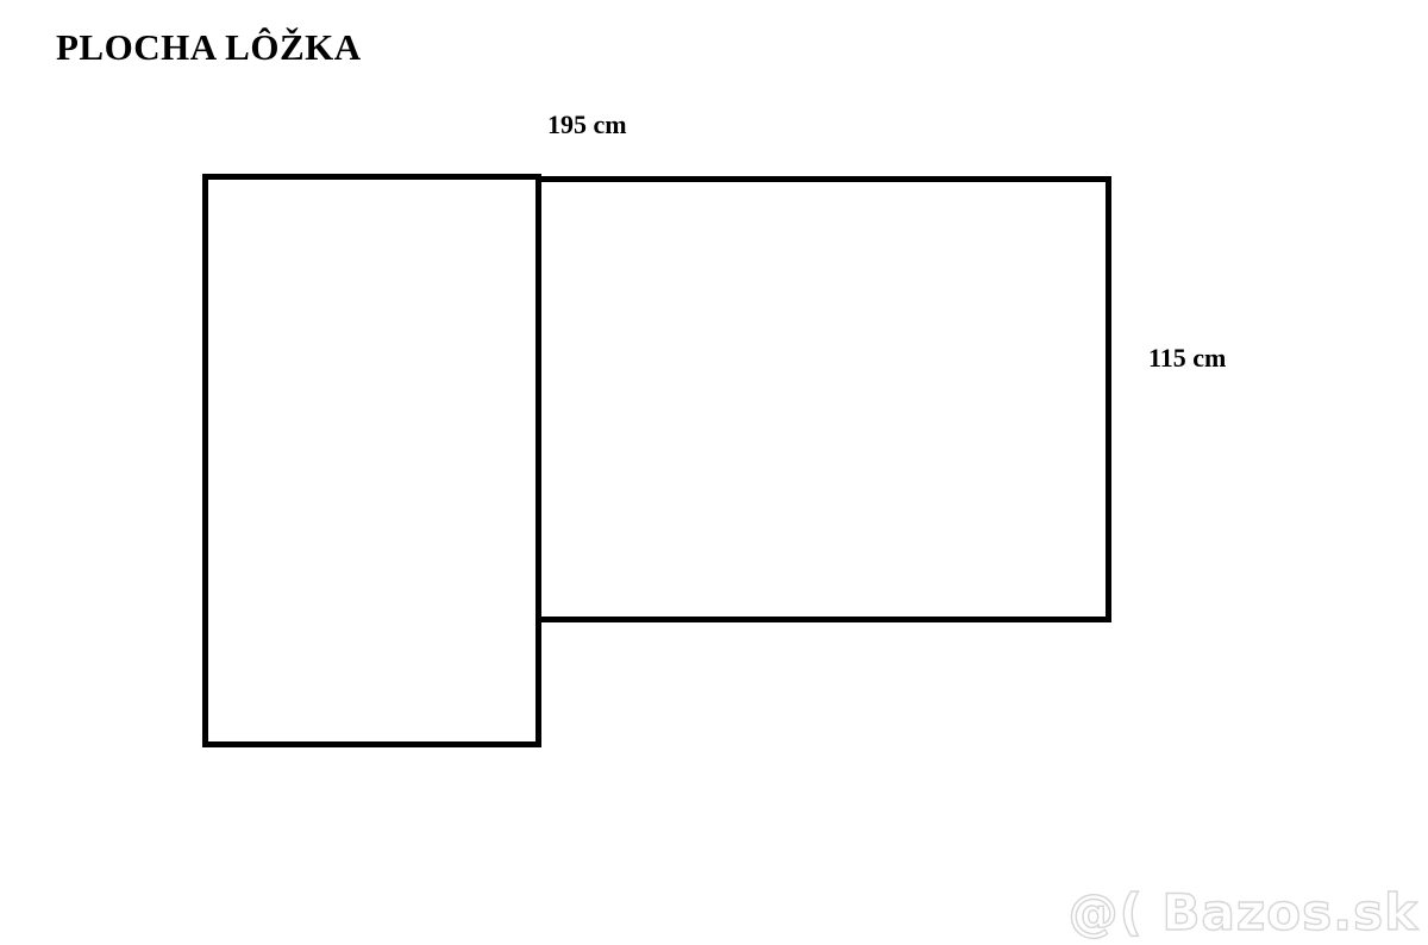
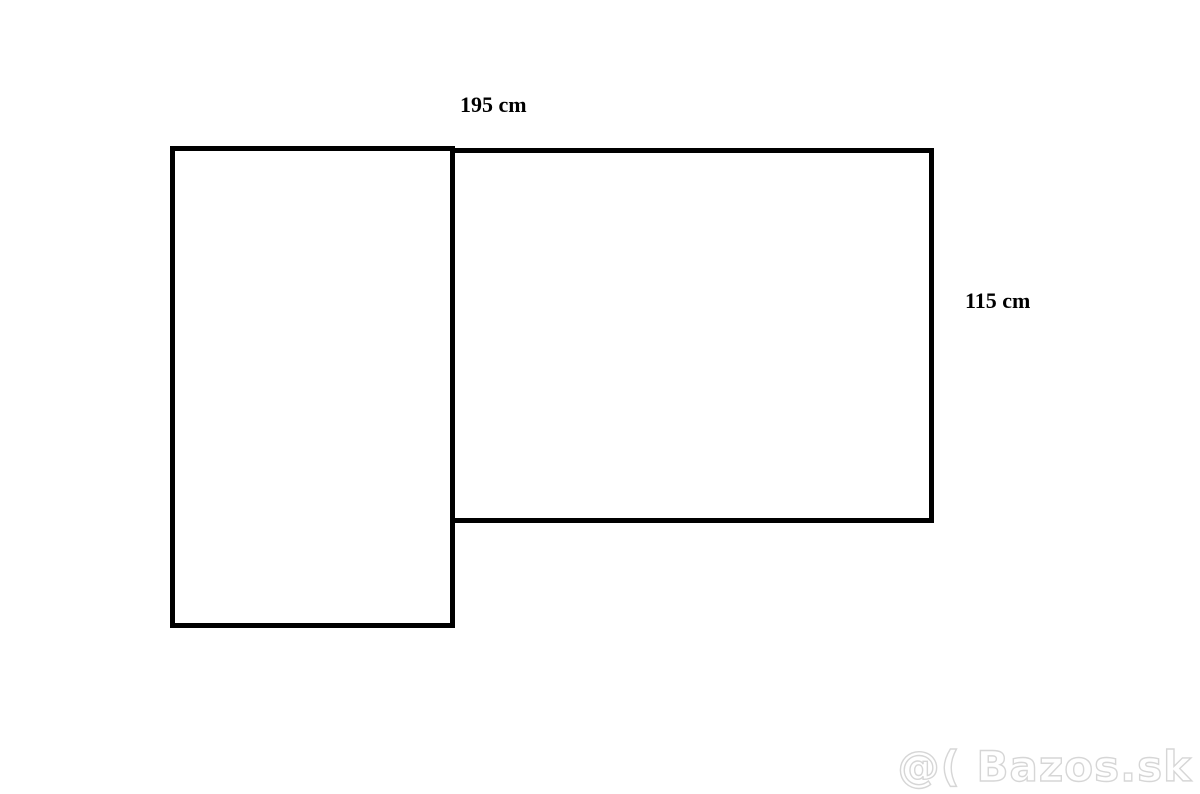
- PLOCHA LÔŽKA
  195 cm
  115 cm
  @( Bazos.sk
